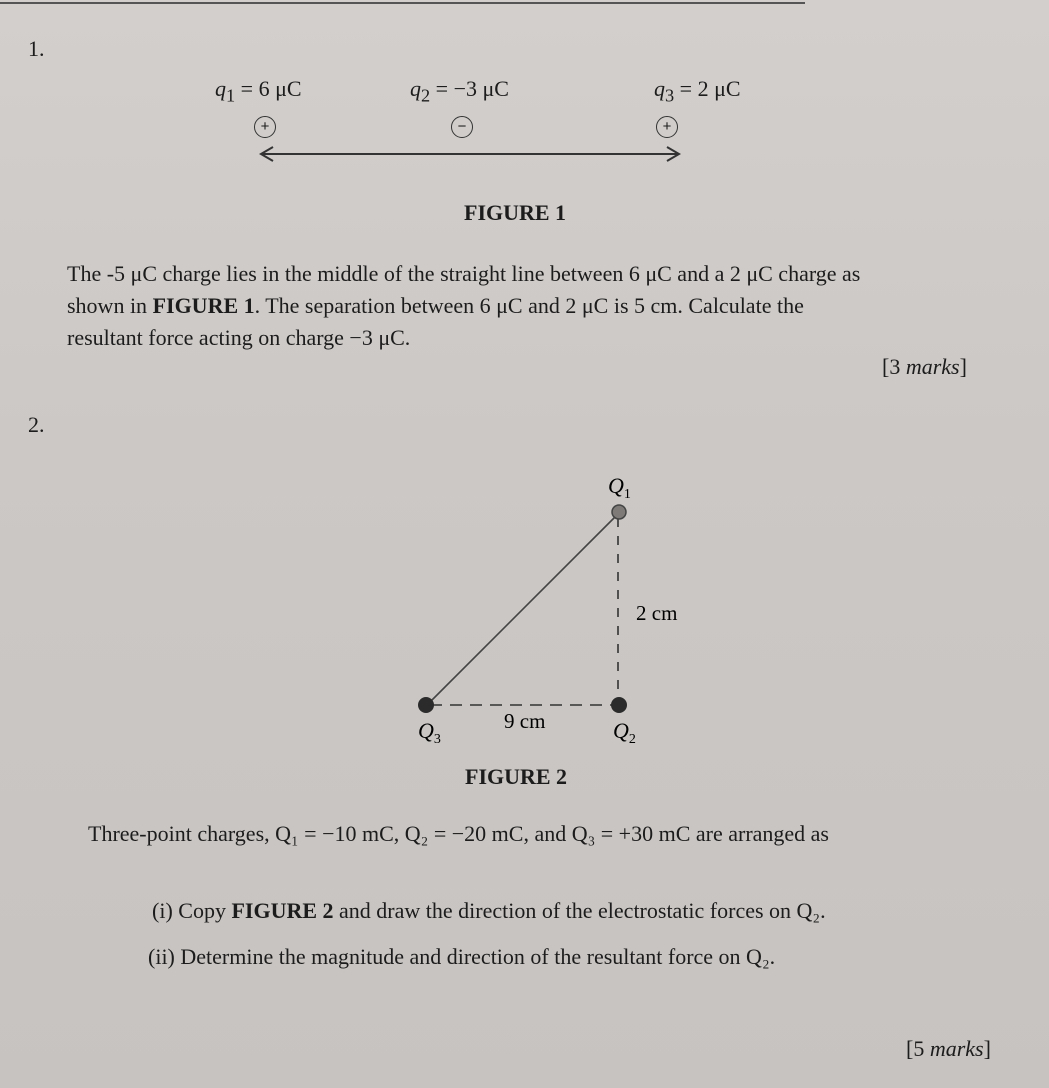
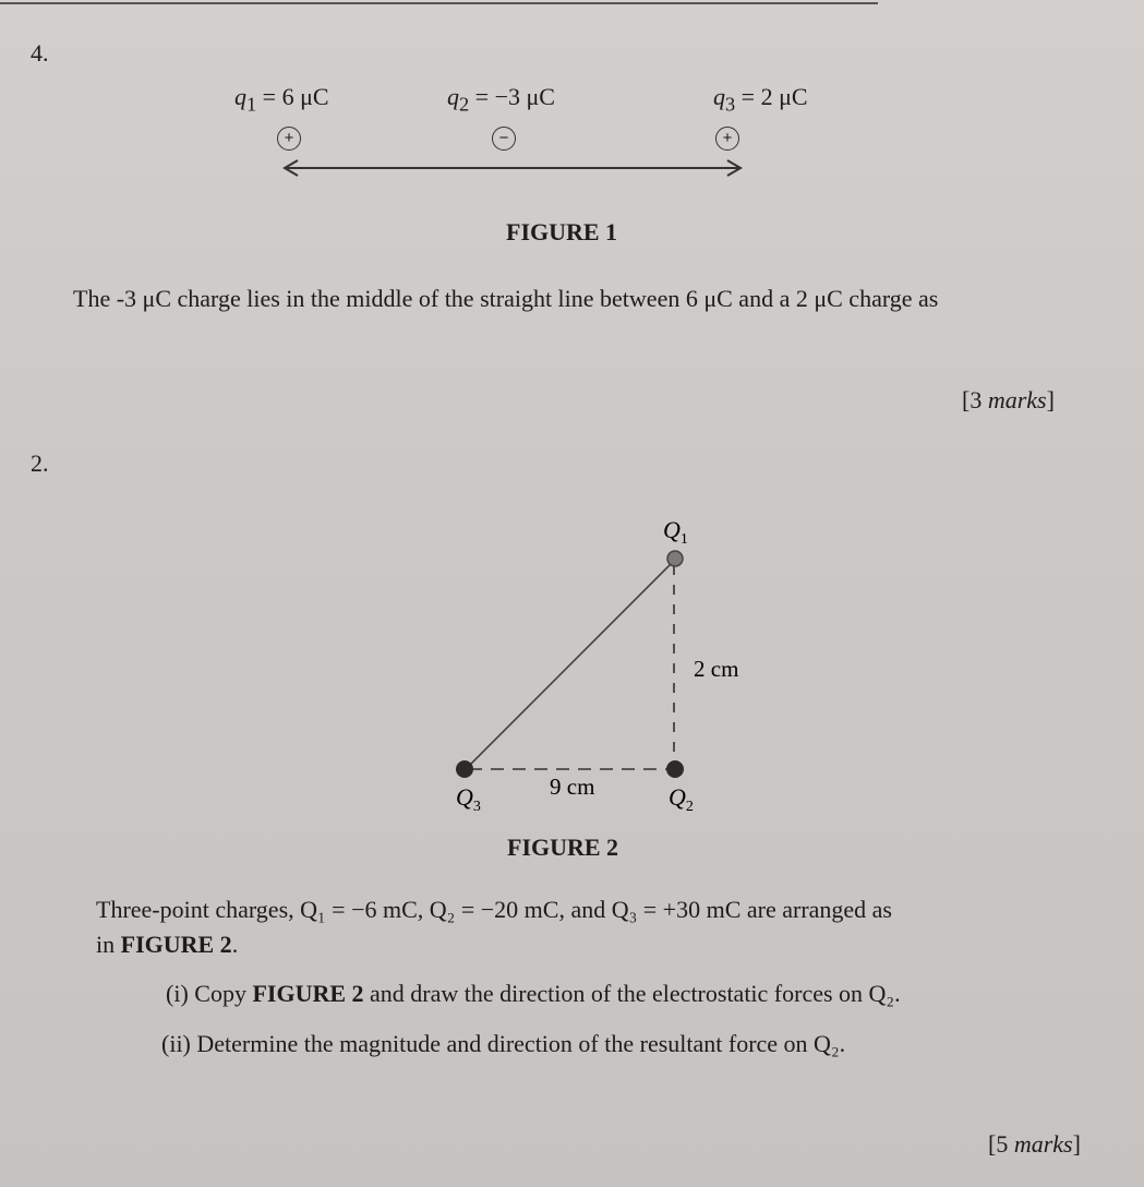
- 1.
+ 4.
  q1 = 6 μC
  q2 = −3 μC
  q3 = 2 μC
  +
  −
  +
  FIGURE 1
- The -5 μC charge lies in the middle of the straight line between 6 μC and a 2 μC charge as
+ The -3 μC charge lies in the middle of the straight line between 6 μC and a 2 μC charge as
- shown in FIGURE 1. The separation between 6 μC and 2 μC is 5 cm. Calculate the
- resultant force acting on charge −3 μC.
  [3 marks]
  2.
  Q1
  Q3
  Q2
  2 cm
  9 cm
  FIGURE 2
- Three-point charges, Q₁ = −10 mC, Q₂ = −20 mC, and Q₃ = +30 mC are arranged as
+ Three-point charges, Q₁ = −6 mC, Q₂ = −20 mC, and Q₃ = +30 mC are arranged as
+ in FIGURE 2.
  (i) Copy FIGURE 2 and draw the direction of the electrostatic forces on Q₂.
  (ii) Determine the magnitude and direction of the resultant force on Q₂.
  [5 marks]
